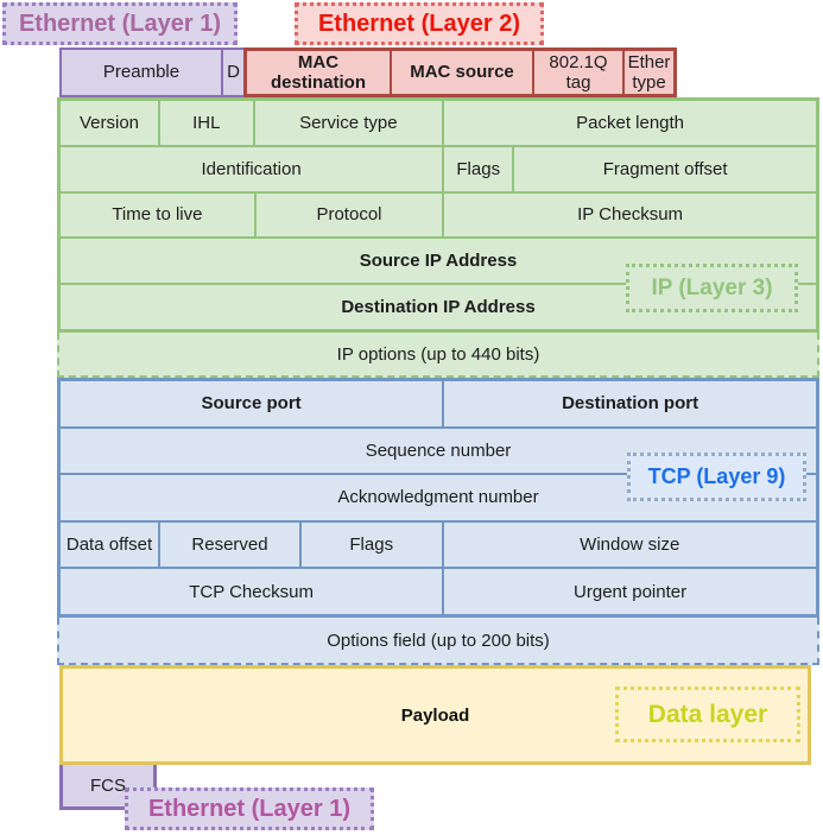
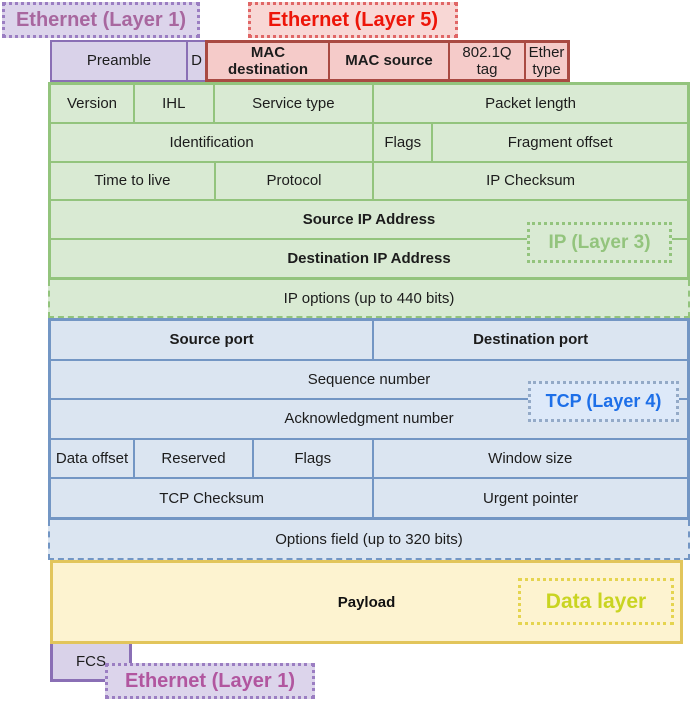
  Preamble
  D
  MAC destination
  MAC source
  802.1Q tag
  Ether type
  Version
  IHL
  Service type
  Packet length
  Identification
  Flags
  Fragment offset
  Time to live
  Protocol
  IP Checksum
  Source IP Address
  Destination IP Address
  IP options (up to 440 bits)
  Source port
  Destination port
  Sequence number
  Acknowledgment number
  Data offset
  Reserved
  Flags
  Window size
  TCP Checksum
  Urgent pointer
- Options field (up to 200 bits)
+ Options field (up to 320 bits)
  Payload
  FCS
  IP (Layer 3)
- TCP (Layer 9)
+ TCP (Layer 4)
  Data layer
  Ethernet (Layer 1)
- Ethernet (Layer 2)
+ Ethernet (Layer 5)
  Ethernet (Layer 1)
